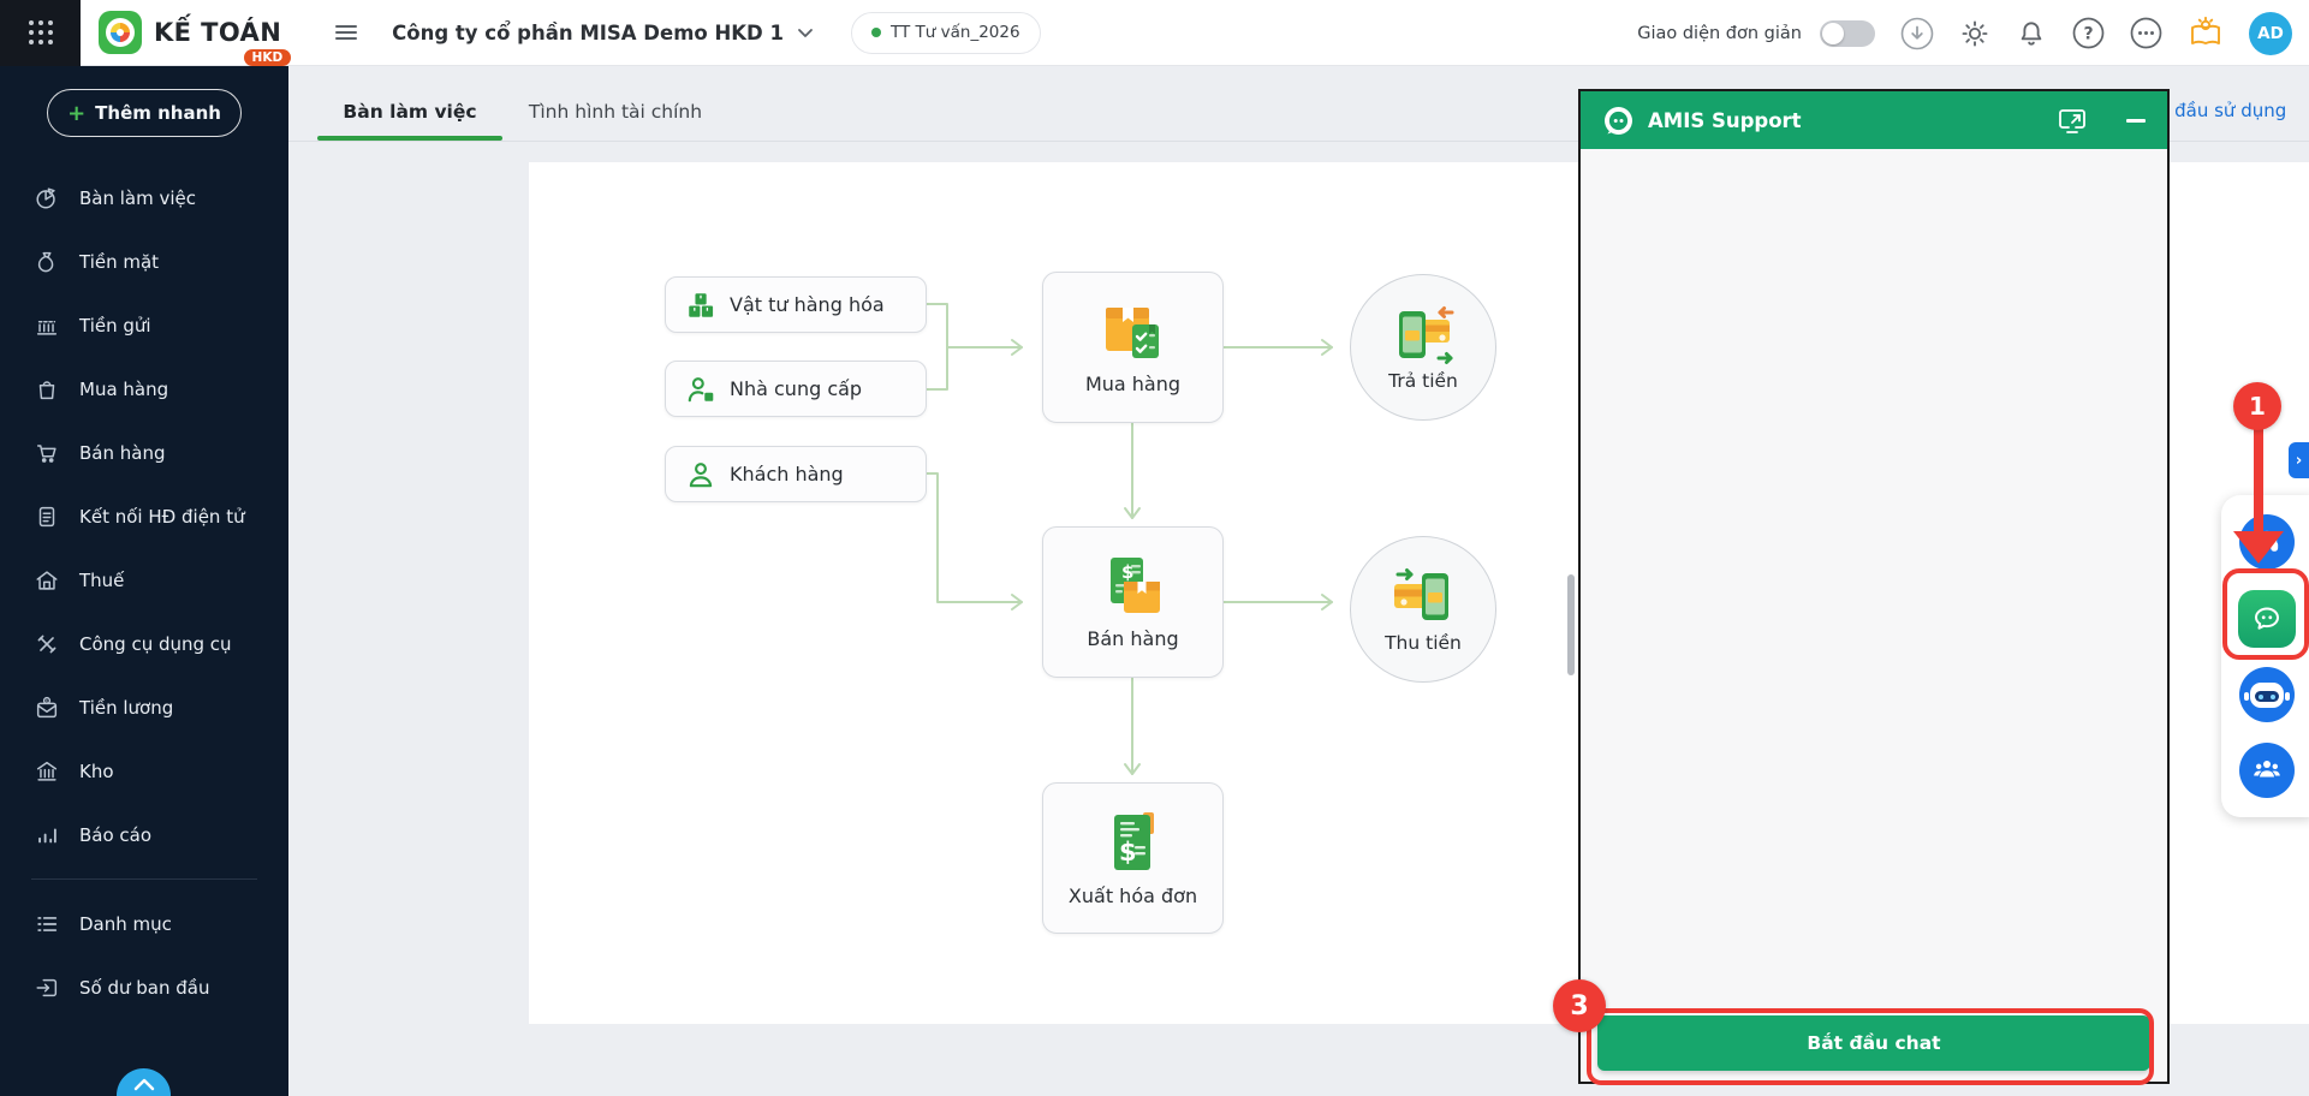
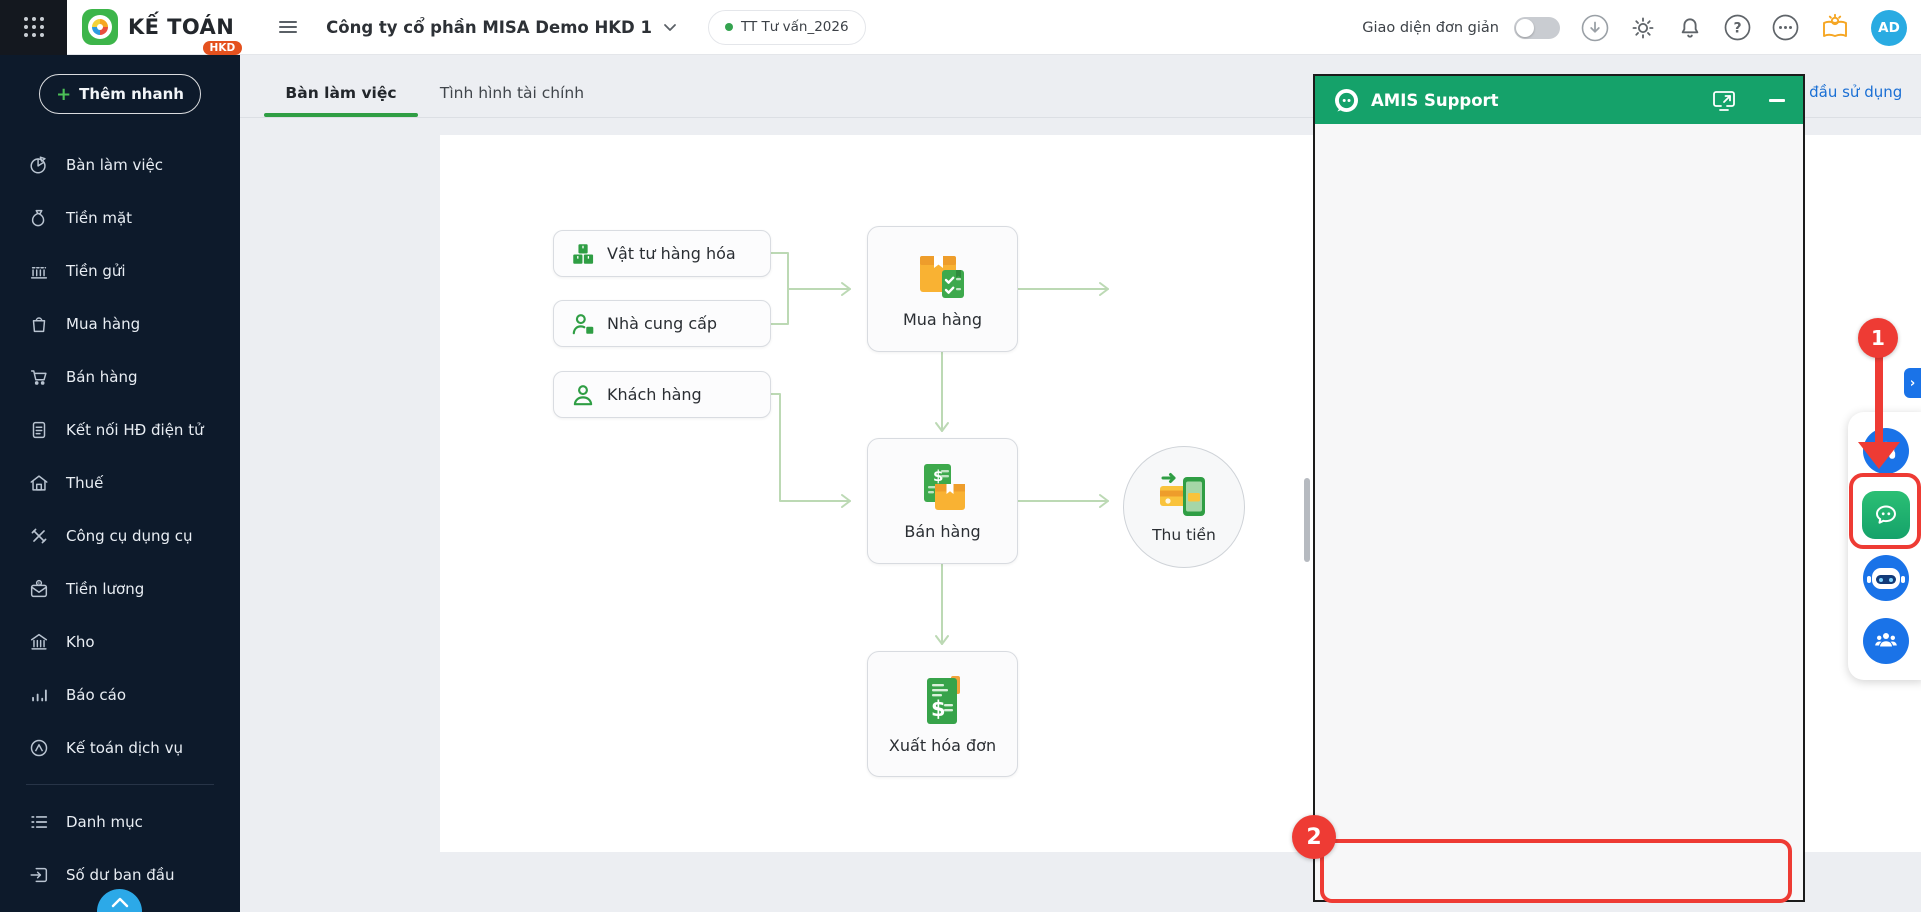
  KẾ TOÁN
  HKD
  Công ty cổ phần MISA Demo HKD 1
  TT Tư vấn_2026
  Giao diện đơn giản
  ?
  AD
  +
  Thêm nhanh
  Bàn làm việc
  Tiền mặt
  Tiền gửi
  Mua hàng
  Bán hàng
  Kết nối HĐ điện tử
  Thuế
  Công cụ dụng cụ
  Tiền lương
  Kho
  Báo cáo
+ Kế toán dịch vụ
  Danh mục
  Số dư ban đầu
  Bàn làm việc
  Tình hình tài chính
  đầu sử dụng
  Vật tư hàng hóa
  Nhà cung cấp
  Khách hàng
  Mua hàng
  $
  Bán hàng
  $
  Xuất hóa đơn
- Trả tiền
  Thu tiền
  AMIS Support
- Bắt đầu chat
  ›
  1
- 3
+ 2
